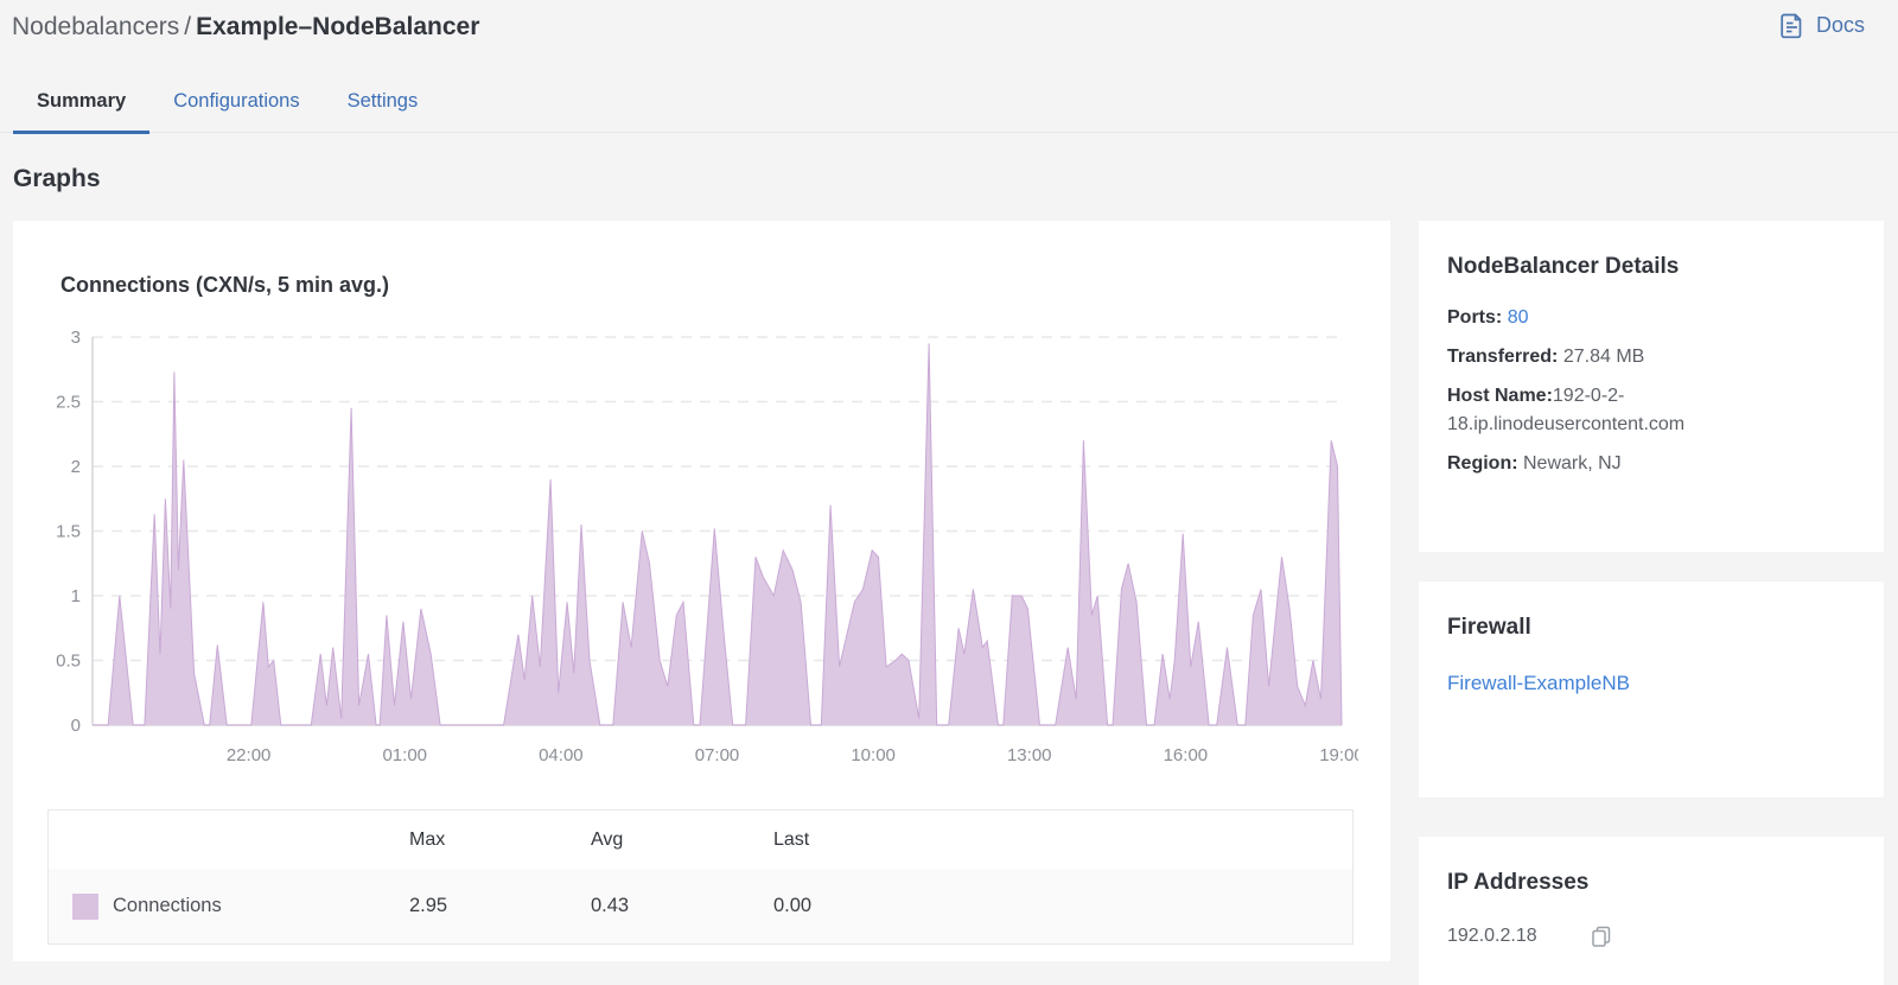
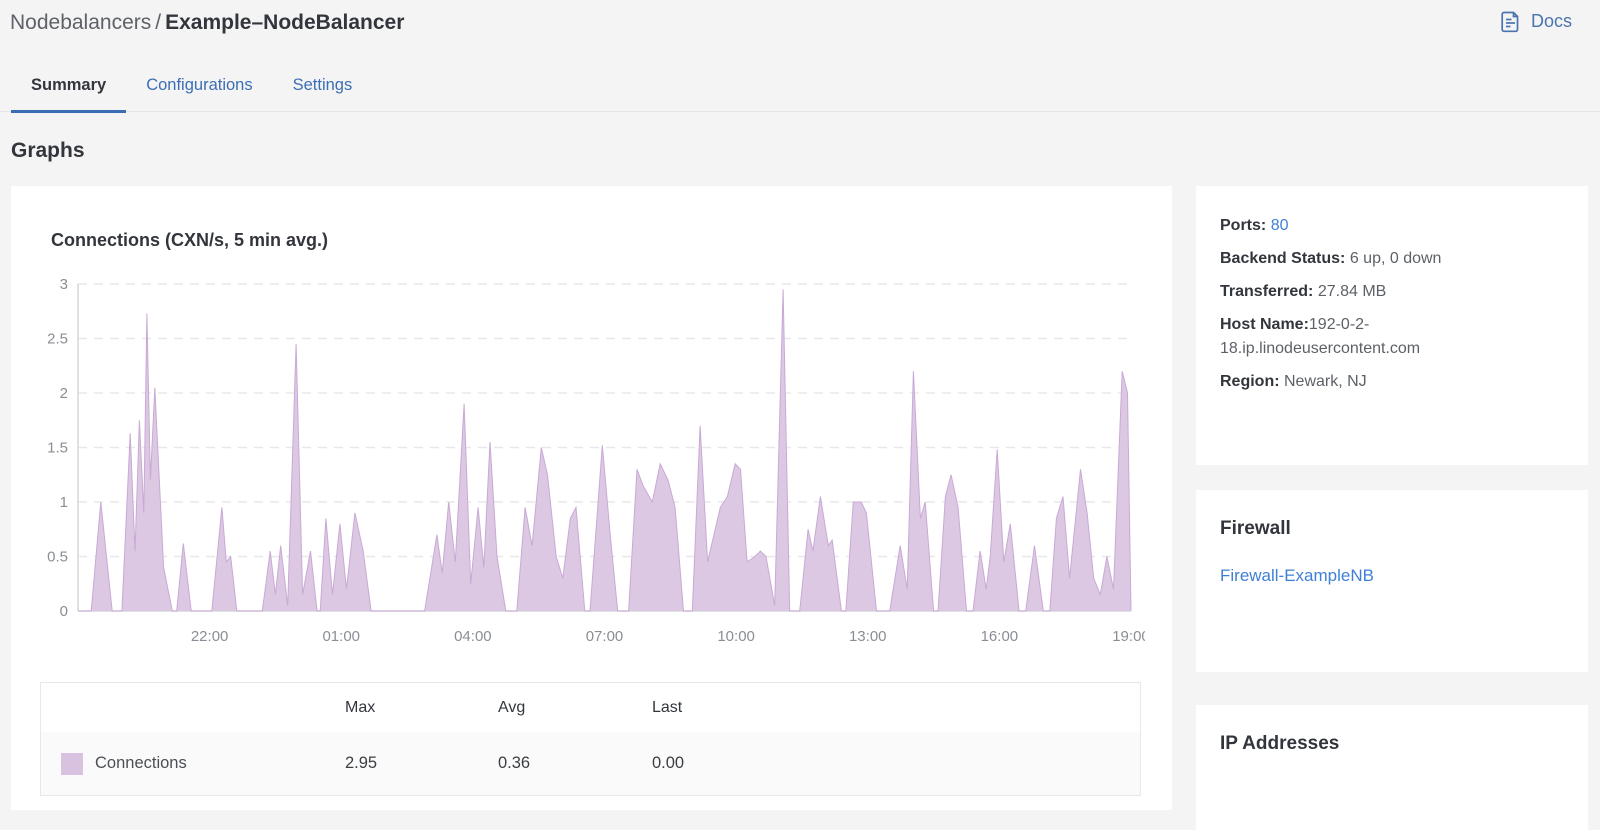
  Nodebalancers / Example–NodeBalancer
  Docs
  Summary
  Configurations
  Settings
  Graphs
  Connections (CXN/s, 5 min avg.)
  0
  0.5
  1
  1.5
  2
  2.5
  3
  22:00
  01:00
  04:00
  07:00
  10:00
  13:00
  16:00
  19:0
  Max
  Avg
  Last
  Connections
  2.95
- 0.43
+ 0.36
  0.00
- NodeBalancer Details
  Ports: 80
+ Backend Status: 6 up, 0 down
  Transferred: 27.84 MB
  Host Name:192-0-2-18.ip.linodeusercontent.com
  Region: Newark, NJ
  Firewall
  Firewall-ExampleNB
  IP Addresses
- 192.0.2.18
